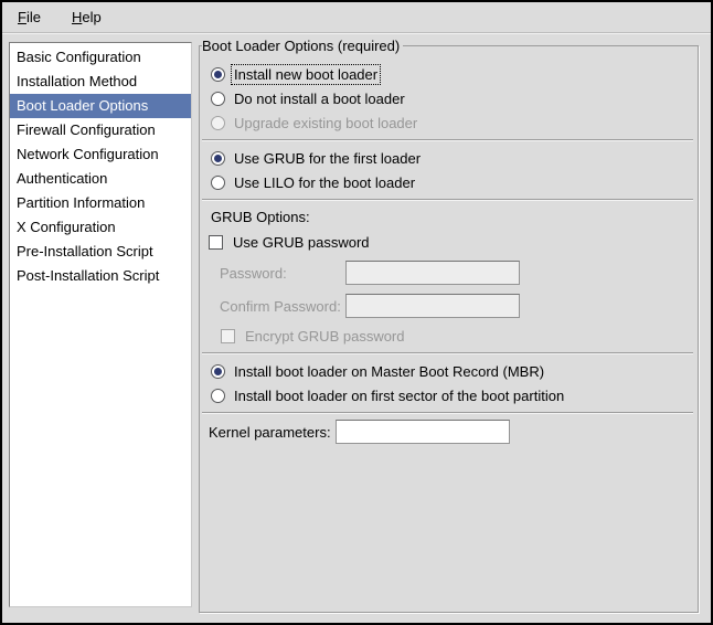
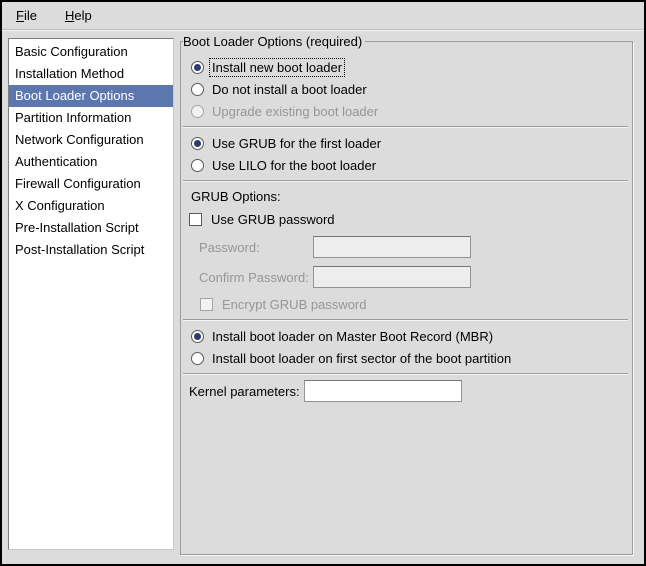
  File
  Help
  Basic Configuration
  Installation Method
  Boot Loader Options
- Firewall Configuration
+ Partition Information
  Network Configuration
  Authentication
- Partition Information
+ Firewall Configuration
  X Configuration
  Pre-Installation Script
  Post-Installation Script
  Boot Loader Options (required)
  Install new boot loader
  Do not install a boot loader
  Upgrade existing boot loader
  Use GRUB for the first loader
  Use LILO for the boot loader
  GRUB Options:
  Use GRUB password
  Password:
  Confirm Password:
  Encrypt GRUB password
  Install boot loader on Master Boot Record (MBR)
  Install boot loader on first sector of the boot partition
  Kernel parameters:
